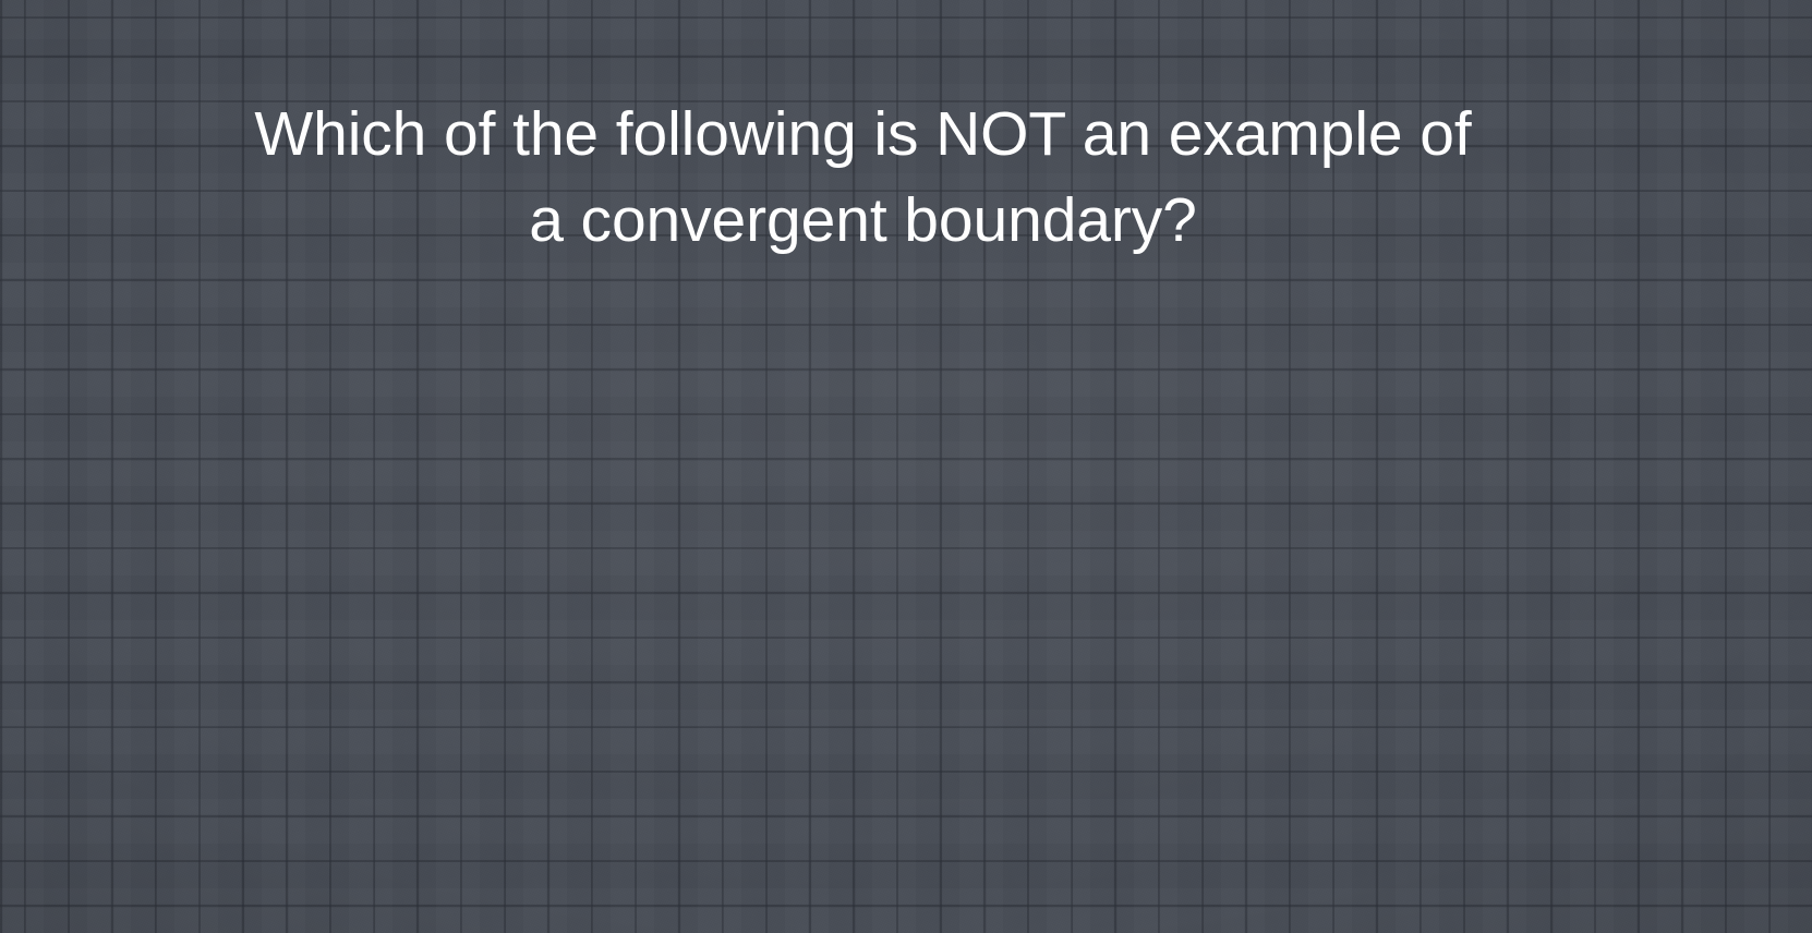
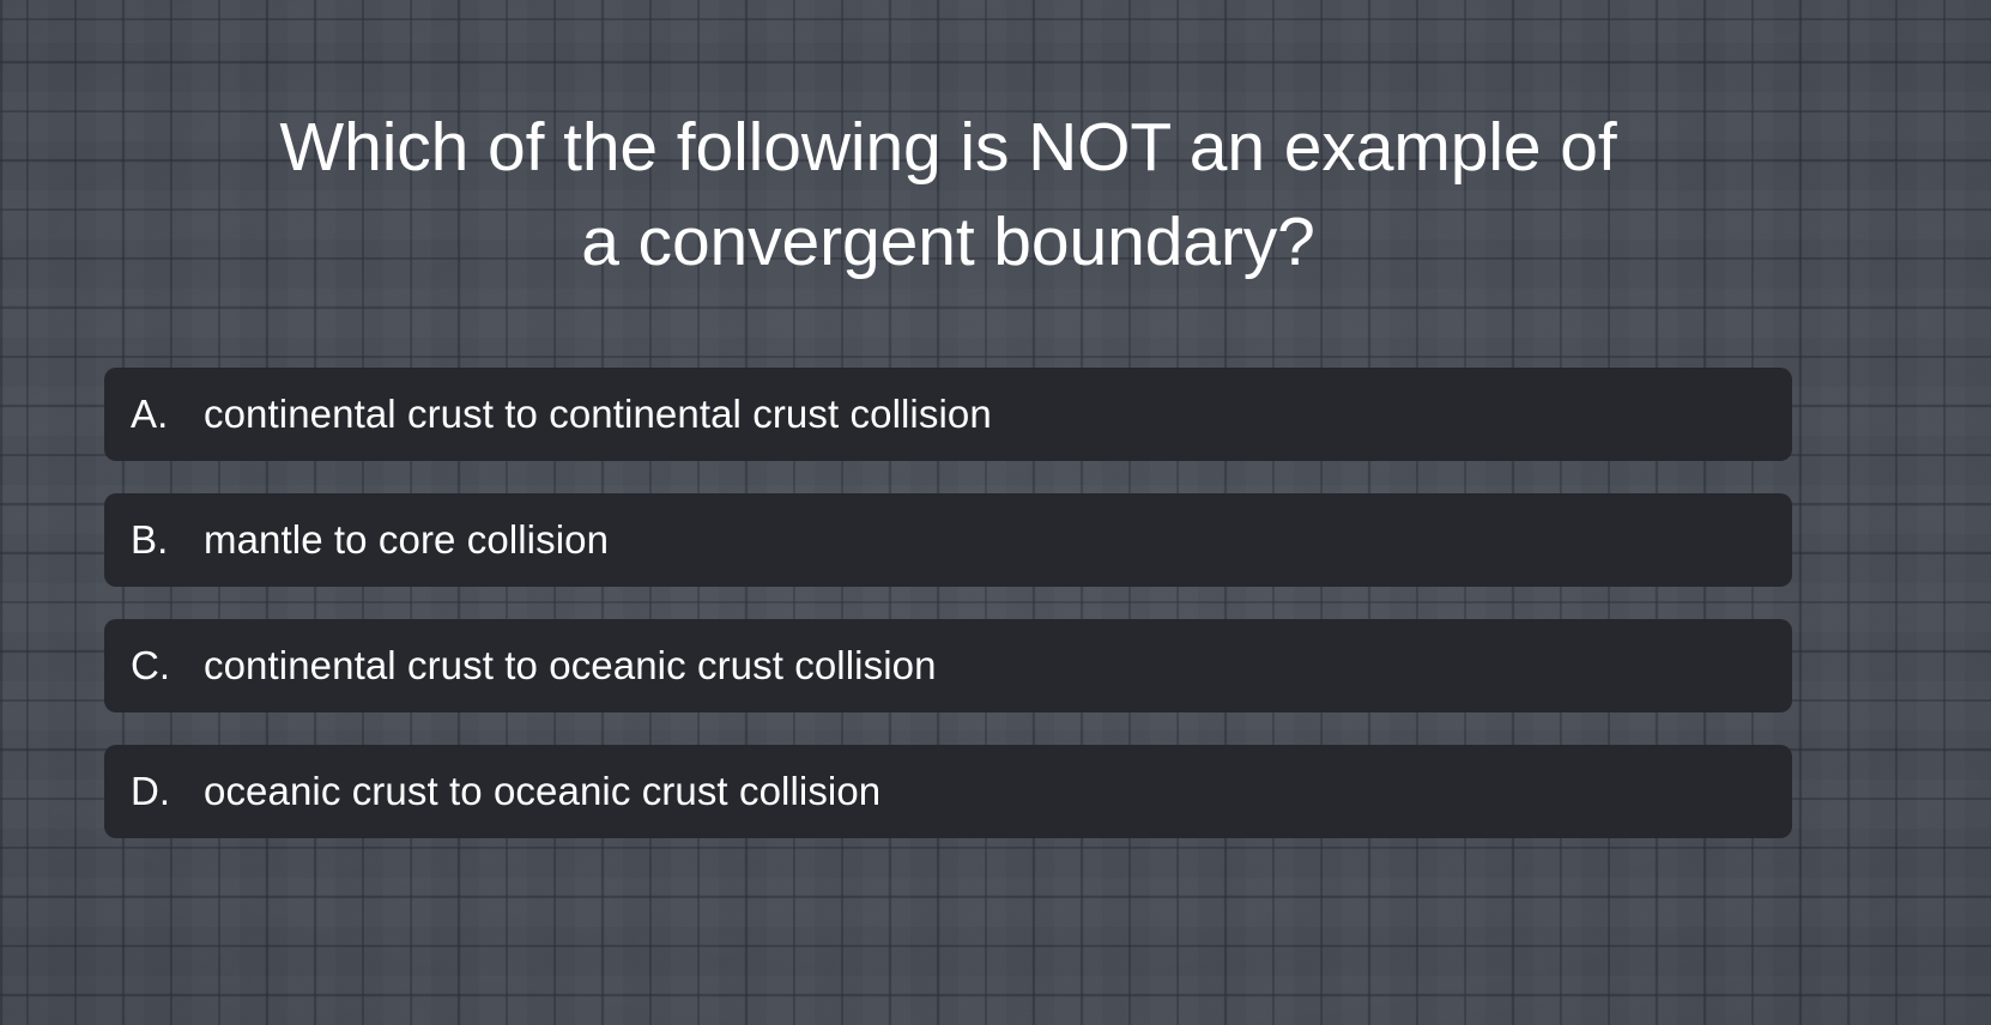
  Which of the following is NOT an example of
  a convergent boundary?
+ A.
+ continental crust to continental crust collision
+ B.
+ mantle to core collision
+ C.
+ continental crust to oceanic crust collision
+ D.
+ oceanic crust to oceanic crust collision
